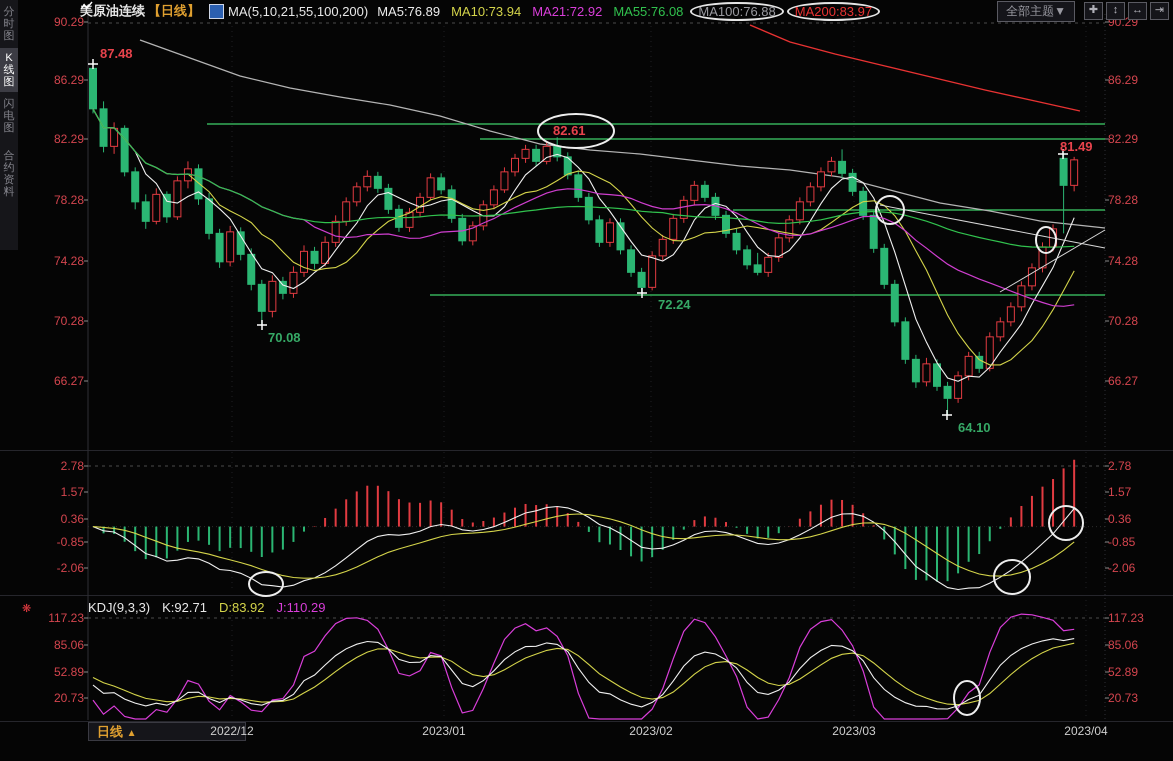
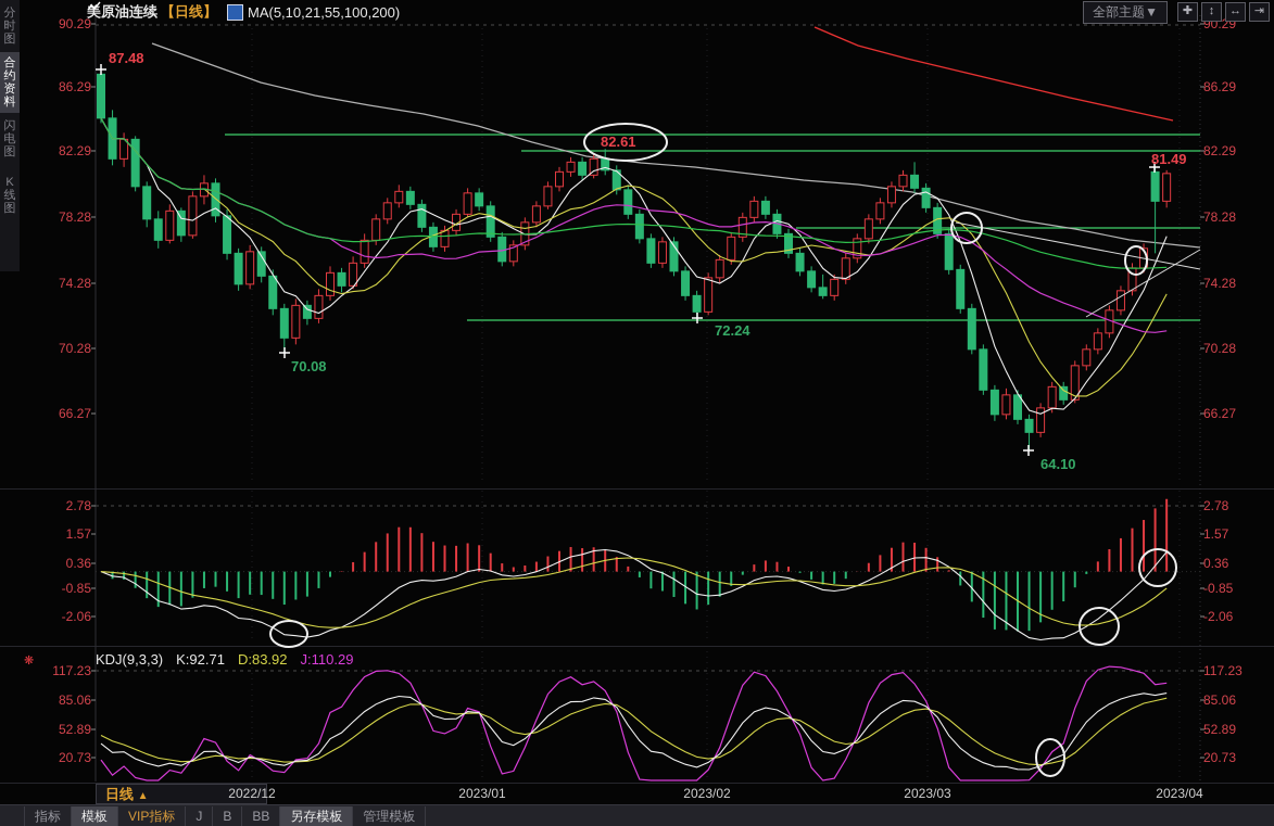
  分时图
- K线图
+ 合约资料
  闪电图
- 合约资料
+ K线图
  美原油连续
  【日线】
  MA(5,10,21,55,100,200)
- MA5:76.89
- MA10:73.94
- MA21:72.92
- MA55:76.08
- MA100:76.88
- MA200:83.97
  全部主题▼
  ✚
  ↕
  ↔
  ⇥
  KDJ(9,3,3)
  K:92.71
  D:83.92
  J:110.29
  ❋
  日线 ▲
  90.29
  90.29
  86.29
  86.29
  82.29
  82.29
  78.28
  78.28
  74.28
  74.28
  70.28
  70.28
  66.27
  66.27
  2.78
  2.78
  1.57
  1.57
  0.36
  0.36
  -0.85
  -0.85
  -2.06
  -2.06
  117.23
  117.23
  85.06
  85.06
  52.89
  52.89
  20.73
  20.73
  87.48
  82.61
  81.49
  70.08
  72.24
  64.10
  2022/12
  2023/01
  2023/02
  2023/03
  2023/04
+ 指标
+ 模板
+ VIP指标
+ J
+ B
+ BB
+ 另存模板
+ 管理模板
